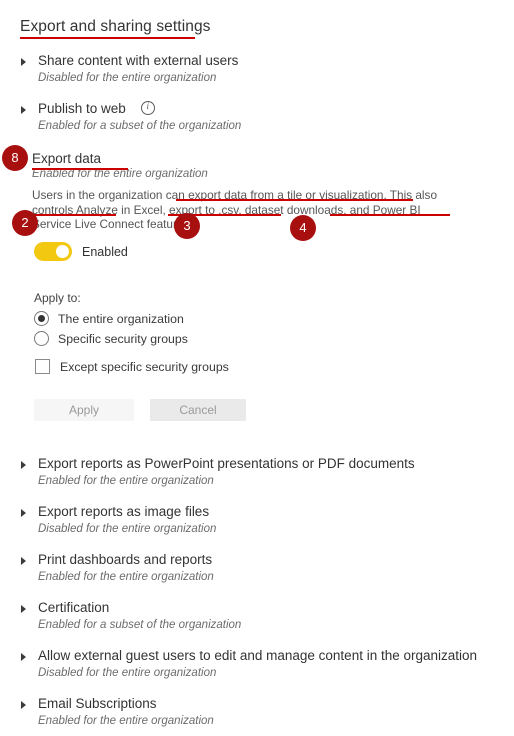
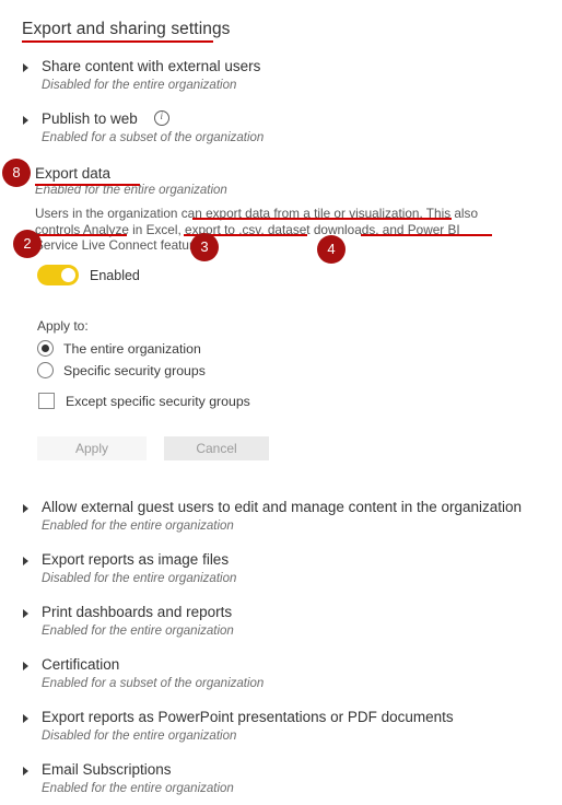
  Export and sharing settings
  Share content with external users
  Disabled for the entire organization
  Publish to web
  Enabled for a subset of the organization
  Export data
  Enabled for the entire organization
  Users in the organization can export data from a tile or visualization. This also controls Analyze in Excel, export to .csv, dataset downloads, and Power BI ervice Live Connect featu
  Enabled
  Apply to:
  The entire organization
  Specific security groups
  Except specific security groups
  Apply
  Cancel
- Export reports as PowerPoint presentations or PDF documents
+ Allow external guest users to edit and manage content in the organization
  Enabled for the entire organization
  Export reports as image files
  Disabled for the entire organization
  Print dashboards and reports
  Enabled for the entire organization
  Certification
  Enabled for a subset of the organization
- Allow external guest users to edit and manage content in the organization
+ Export reports as PowerPoint presentations or PDF documents
  Disabled for the entire organization
  Email Subscriptions
  Enabled for the entire organization
  8
  2
  3
  4
